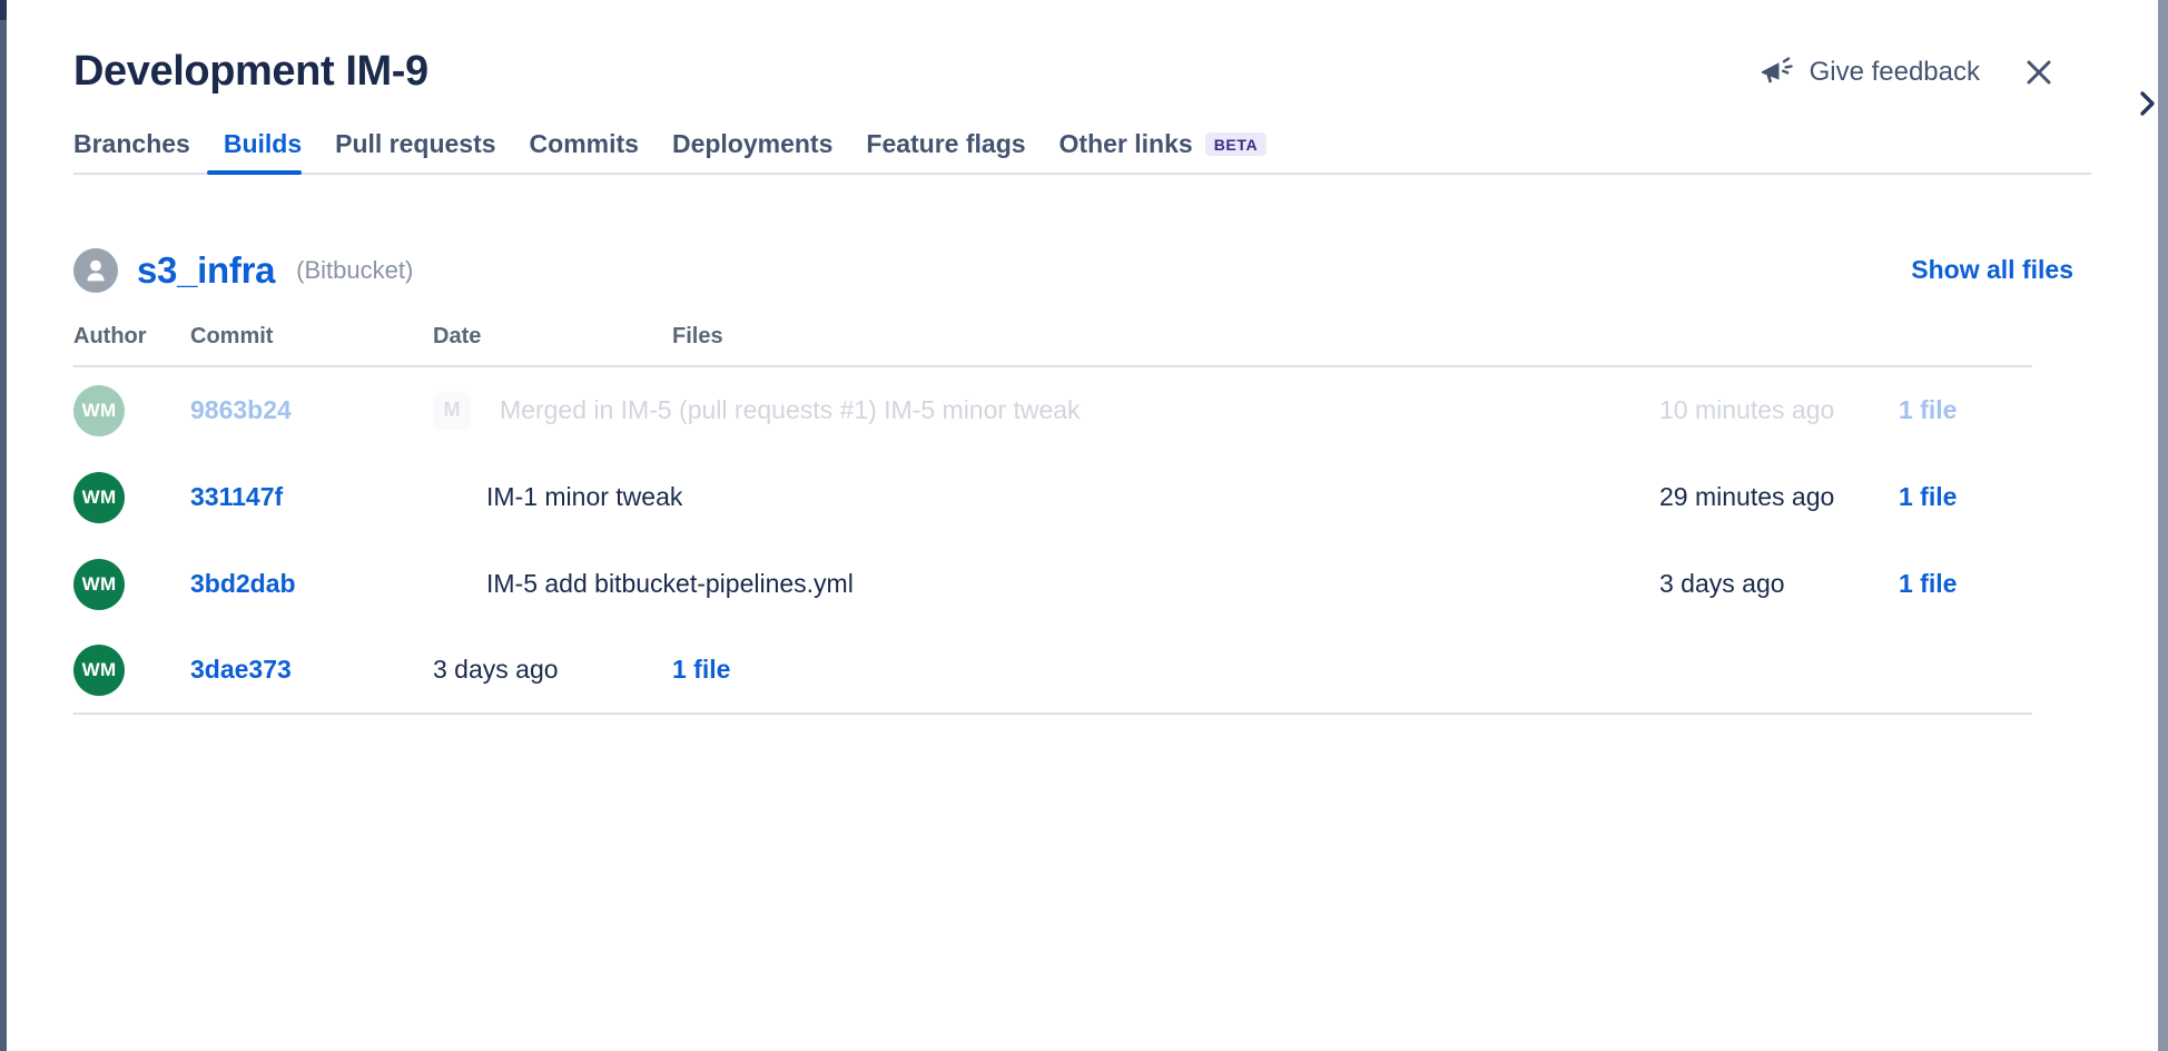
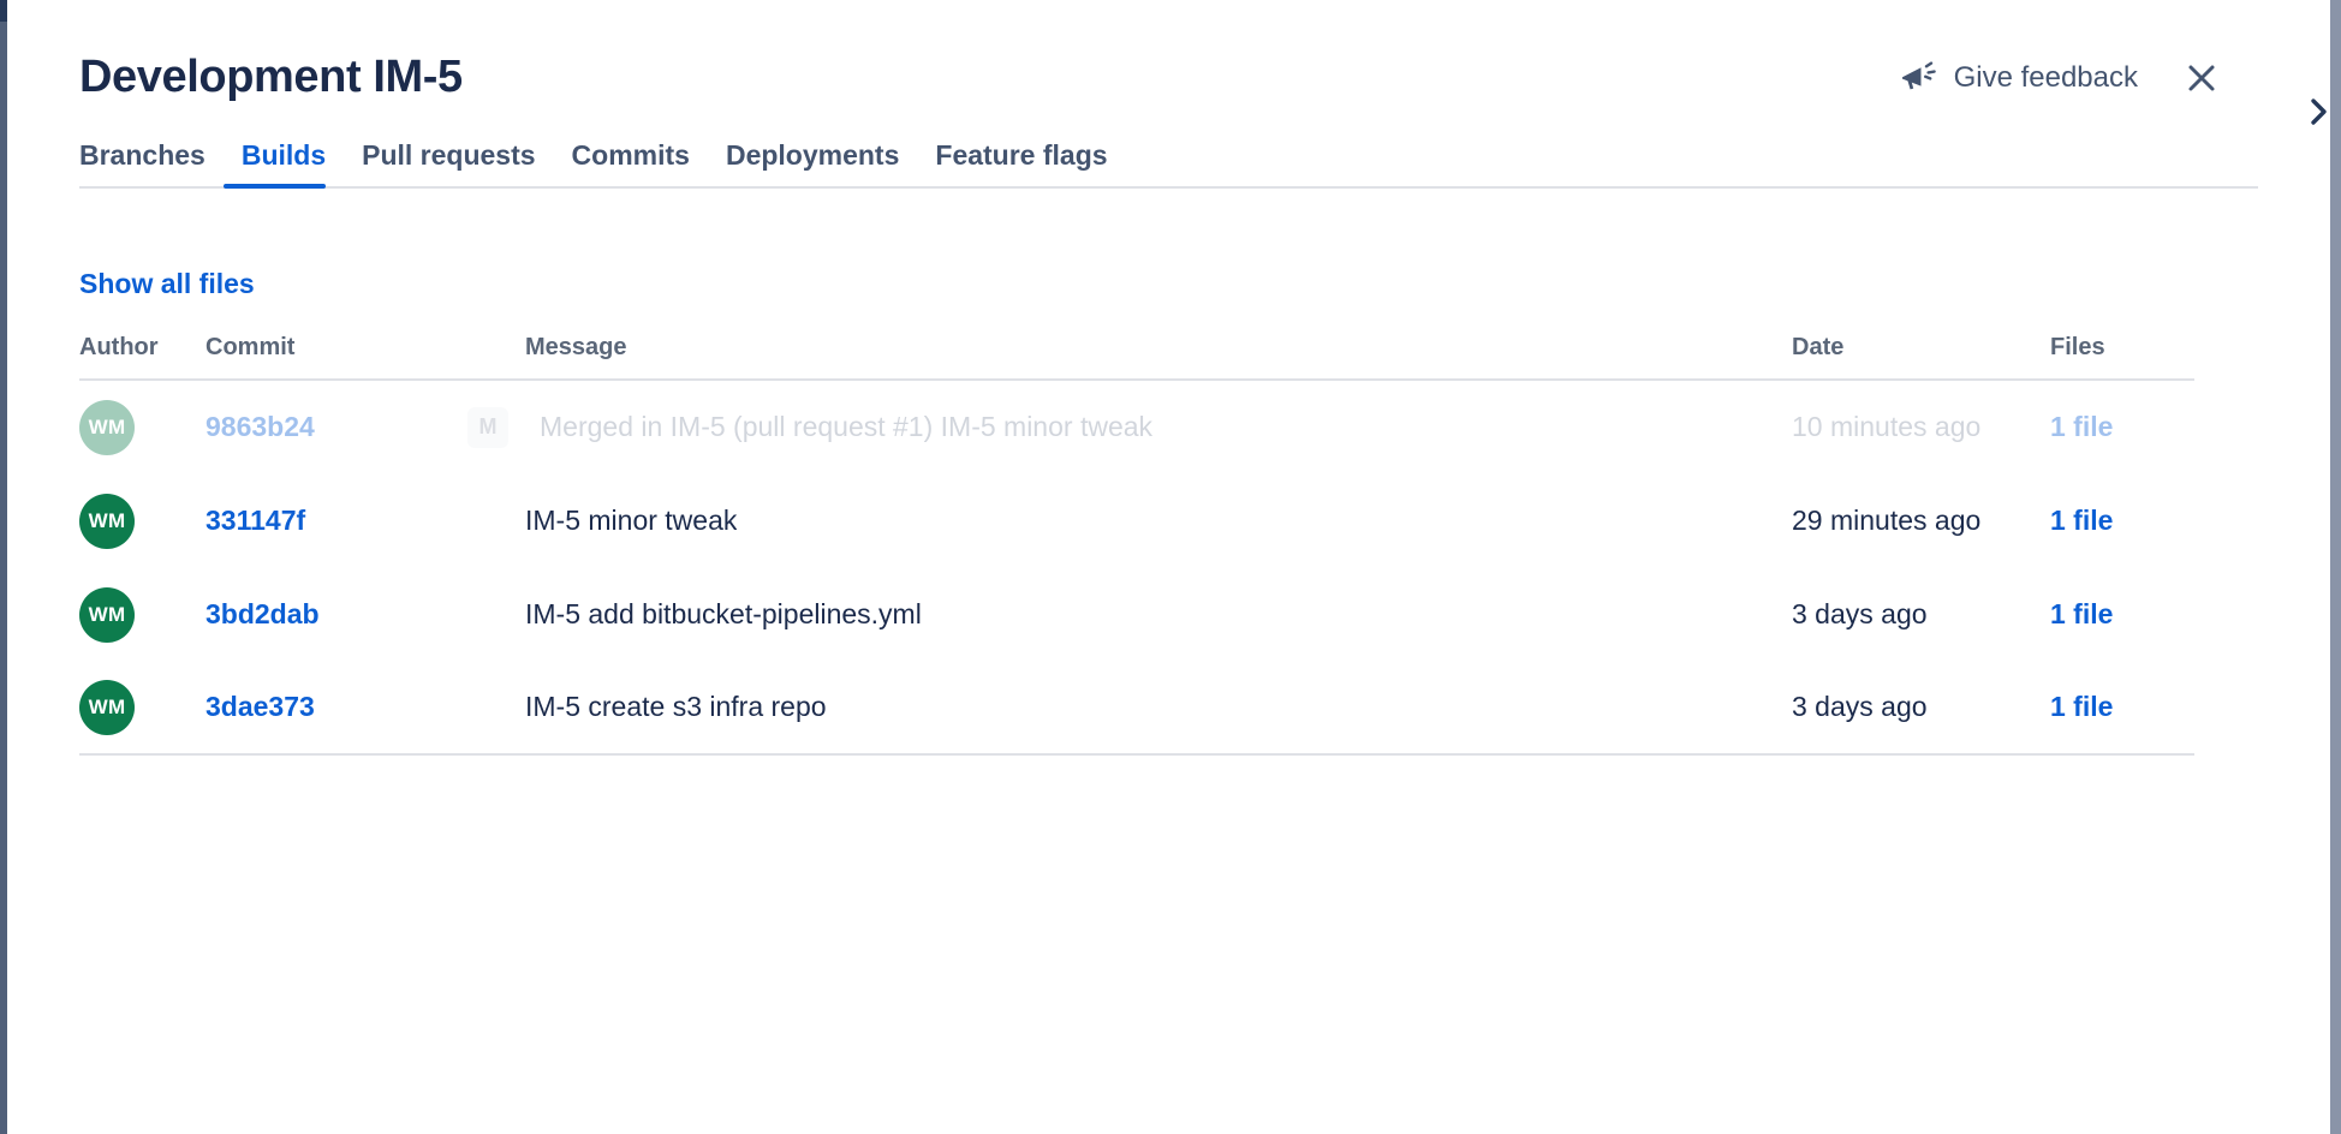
- Development IM-9
+ Development IM-5
  Give feedback
  Branches
  Builds
  Pull requests
  Commits
  Deployments
  Feature flags
- Other links
- BETA
- s3_infra
- (Bitbucket)
  Show all files
  Author
  Commit
+ Message
  Date
  Files
  WM
  9863b24
  M
- Merged in IM-5 (pull requests #1) IM-5 minor tweak
+ Merged in IM-5 (pull request #1) IM-5 minor tweak
  10 minutes ago
  1 file
  WM
  331147f
- IM-1 minor tweak
+ IM-5 minor tweak
  29 minutes ago
  1 file
  WM
  3bd2dab
  IM-5 add bitbucket-pipelines.yml
  3 days ago
  1 file
  WM
  3dae373
+ IM-5 create s3 infra repo
  3 days ago
  1 file
